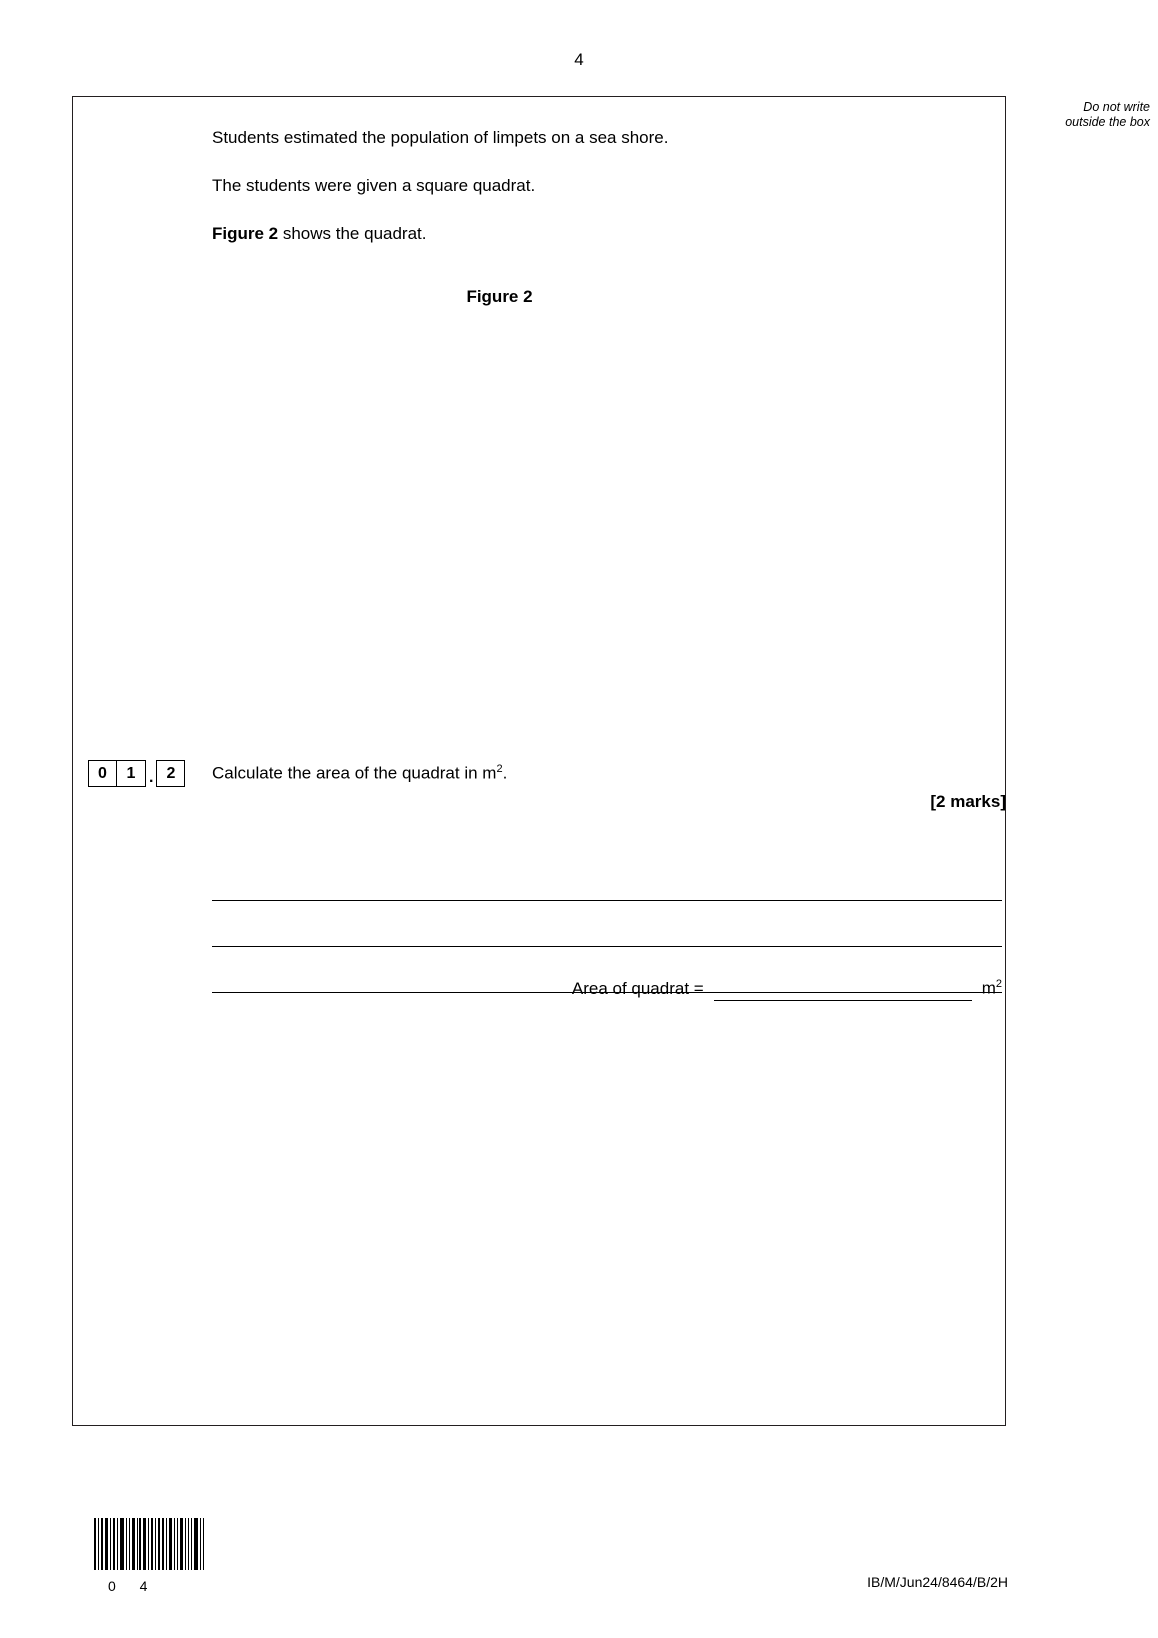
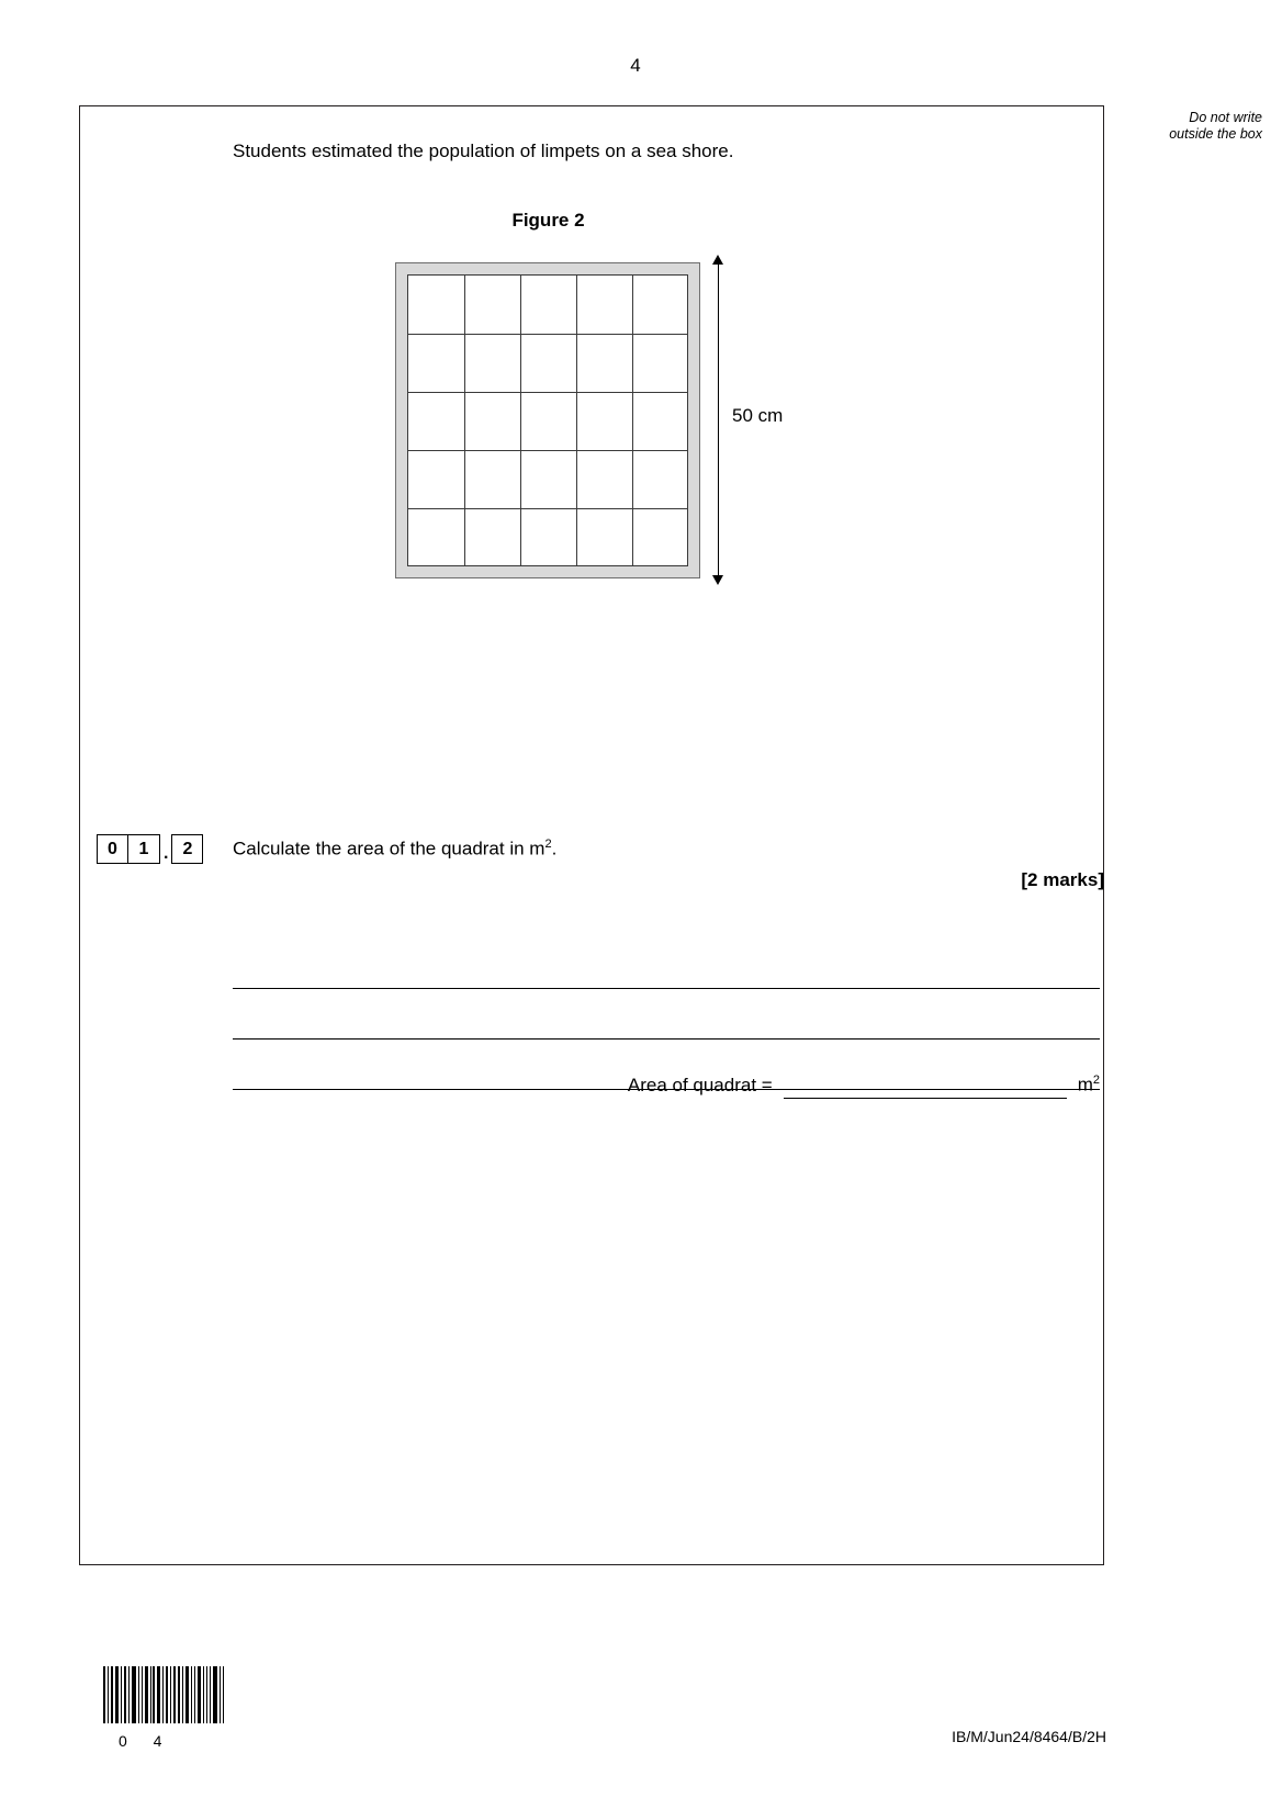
  4
  Do not write outside the box
  Students estimated the population of limpets on a sea shore.
- The students were given a square quadrat.
- Figure 2 shows the quadrat.
  Figure 2
+ 50 cm
  0
  1
  .
  2
  Calculate the area of the quadrat in m2.
  [2 marks]
  Area of quadrat =
  m2
  0 4
  IB/M/Jun24/8464/B/2H
